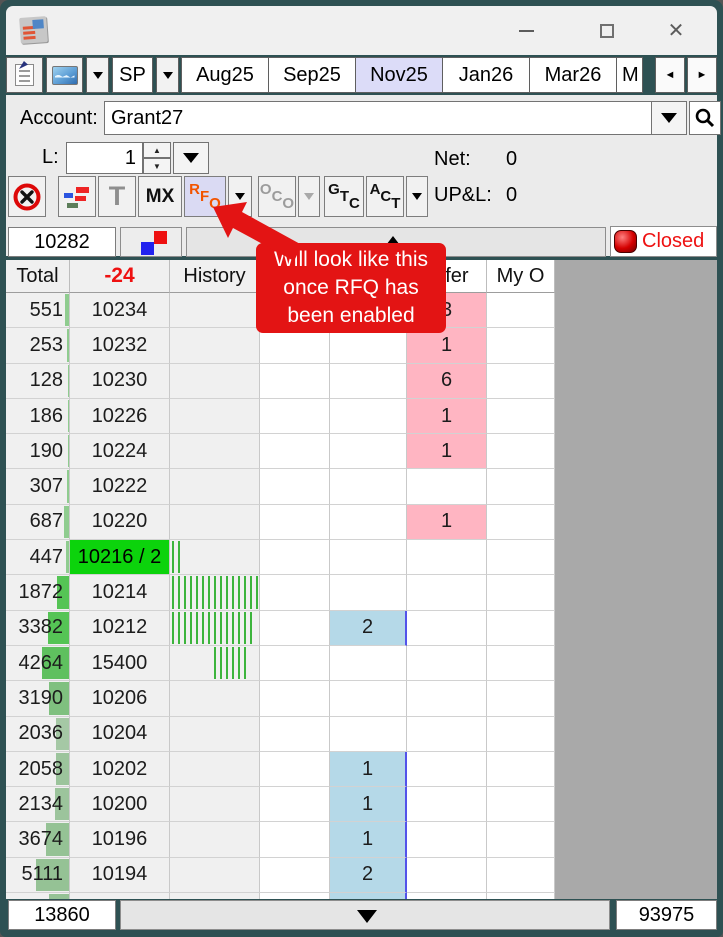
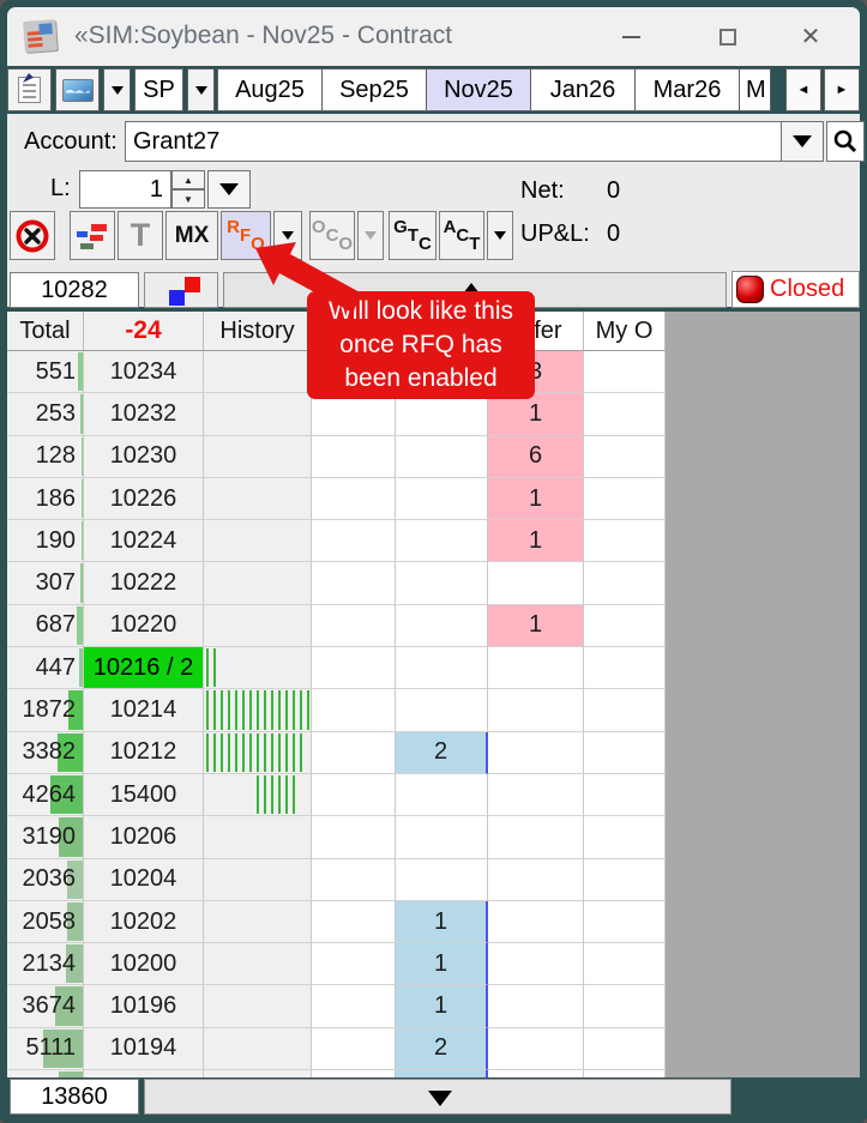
+ «SIM:Soybean - Nov25 - Contract
  ✕
  SP
  Aug25
  Sep25
  Nov25
  Jan26
  Mar26
  M
  ◄
  ►
  Account:
  Grant27
  L:
  1
  ▲
  ▼
  Net:
  0
  UP&L:
  0
  T
  MX
  R
  F
  Q
  O
  C
  O
  G
  T
  C
  A
  C
  T
  10282
  Closed
  Total
  -24
  History
  My O
  551
  10234
  3
  253
  10232
  1
  128
  10230
  6
  186
  10226
  1
  190
  10224
  1
  307
  10222
  687
  10220
  1
  447
  10216 / 2
  1872
  10214
  3382
  10212
  2
  4264
  15400
  3190
  10206
  2036
  10204
  2058
  10202
  1
  2134
  10200
  1
  3674
  10196
  1
  5111
  10194
  2
  13860
- 93975
  Will look like this
  once RFQ has
  been enabled
